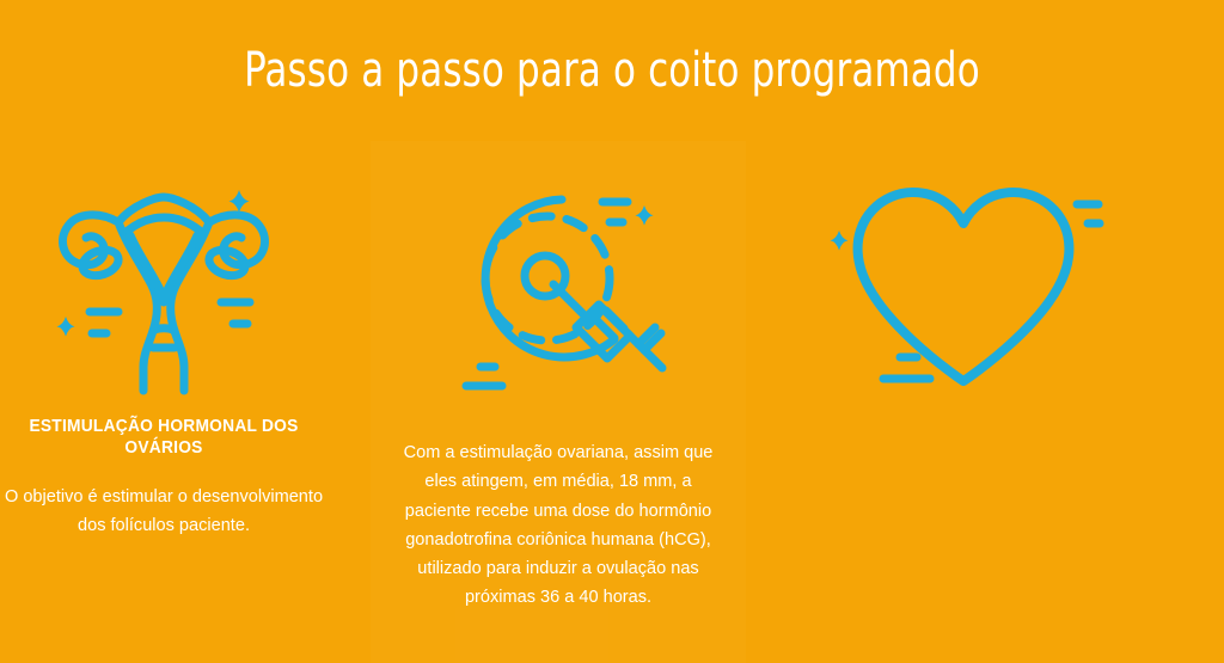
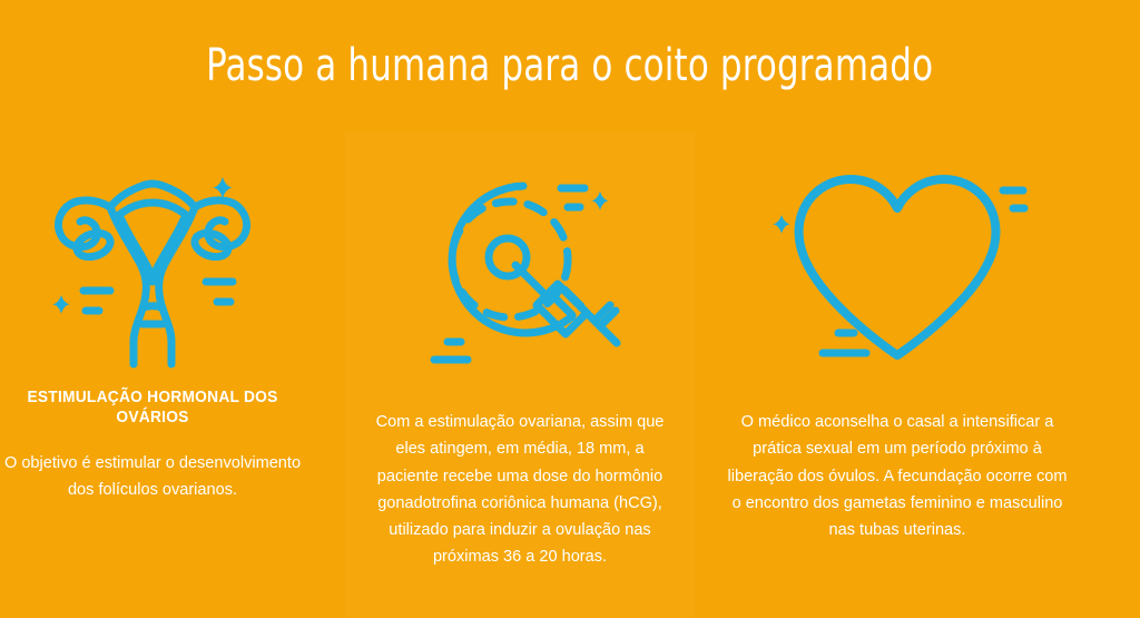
- Passo a passo para o coito programado
+ Passo a humana para o coito programado
  ESTIMULAÇÃO HORMONAL DOS OVÁRIOS
- O objetivo é estimular o desenvolvimento dos folículos paciente.
+ O objetivo é estimular o desenvolvimento dos folículos ovarianos.
- Com a estimulação ovariana, assim que eles atingem, em média, 18 mm, a paciente recebe uma dose do hormônio gonadotrofina coriônica humana (hCG), utilizado para induzir a ovulação nas próximas 36 a 40 horas.
+ Com a estimulação ovariana, assim que eles atingem, em média, 18 mm, a paciente recebe uma dose do hormônio gonadotrofina coriônica humana (hCG), utilizado para induzir a ovulação nas próximas 36 a 20 horas.
+ O médico aconselha o casal a intensificar a prática sexual em um período próximo à liberação dos óvulos. A fecundação ocorre com o encontro dos gametas feminino e masculino nas tubas uterinas.
